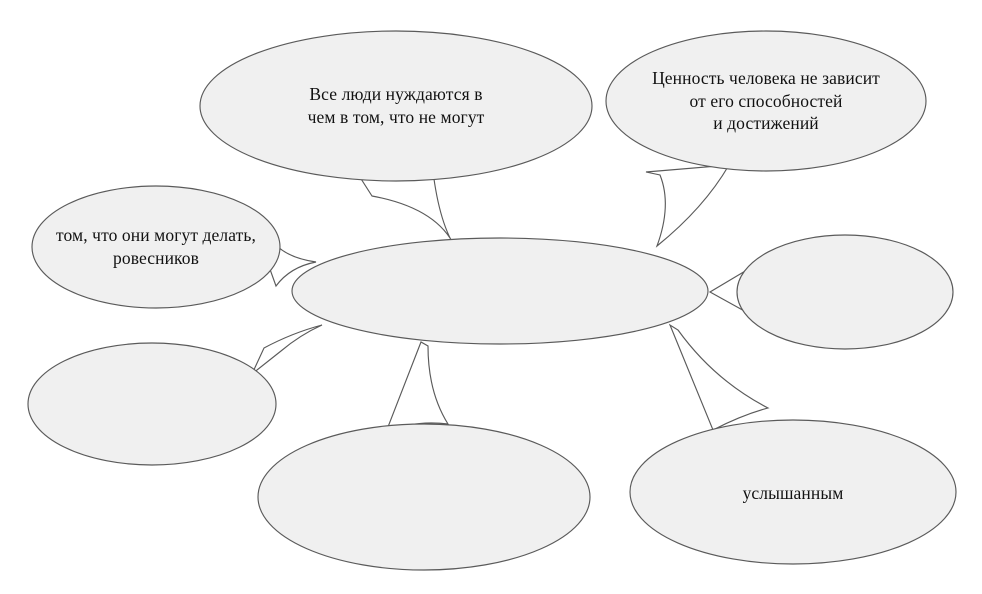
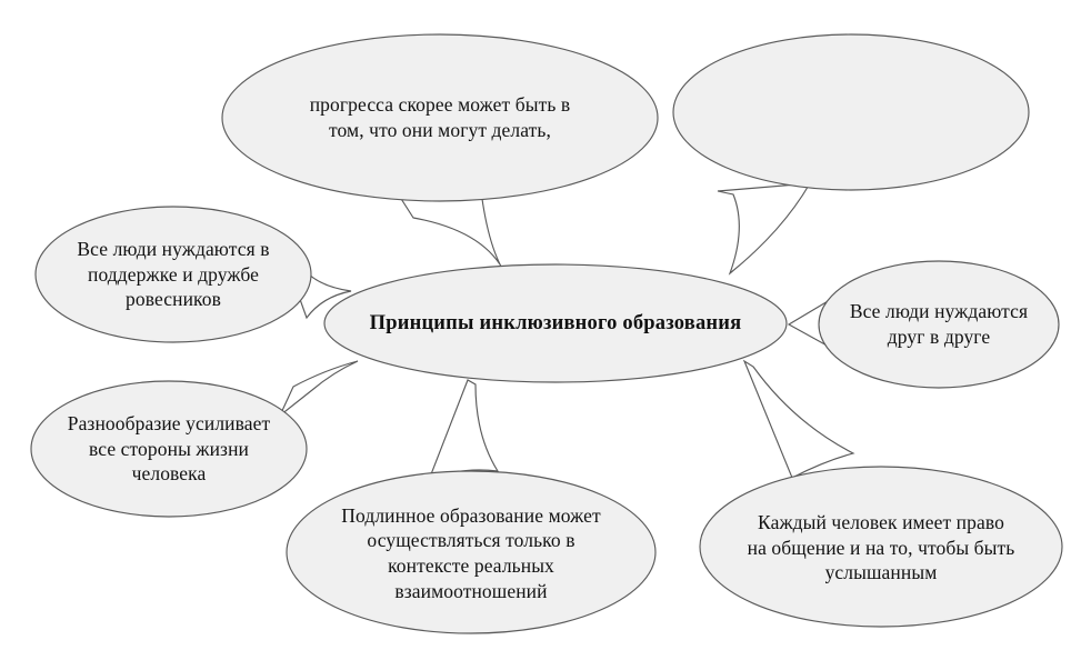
+ прогресса скорее может быть в
- Все люди нуждаются в
+ том, что они могут делать,
- чем в том, что не могут
- Ценность человека не зависит
- от его способностей
- и достижений
- том, что они могут делать,
+ Все люди нуждаются в
+ поддержке и дружбе
  ровесников
+ Разнообразие усиливает
+ все стороны жизни
+ человека
+ Все люди нуждаются
+ друг в друге
+ Подлинное образование может
+ осуществляться только в
+ контексте реальных
+ взаимоотношений
+ Каждый человек имеет право
+ на общение и на то, чтобы быть
  услышанным
+ Принципы инклюзивного образования
